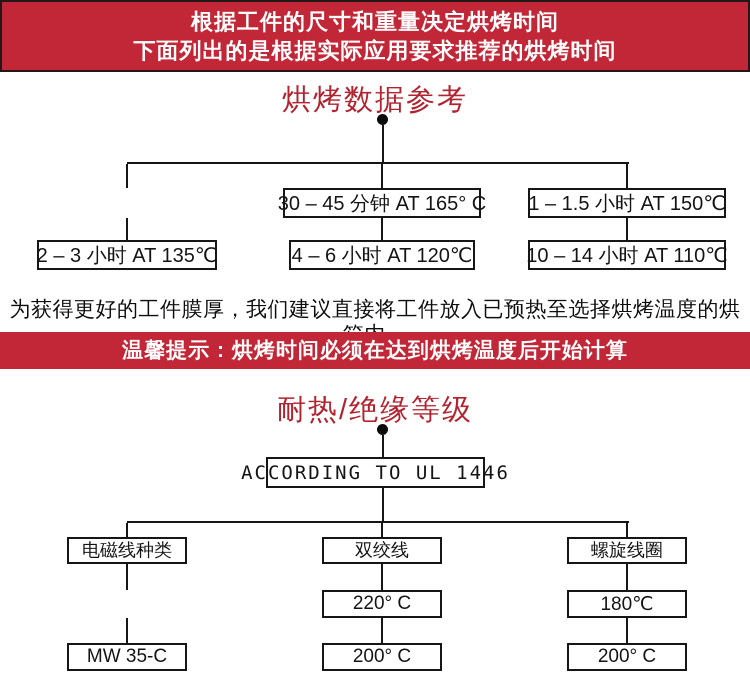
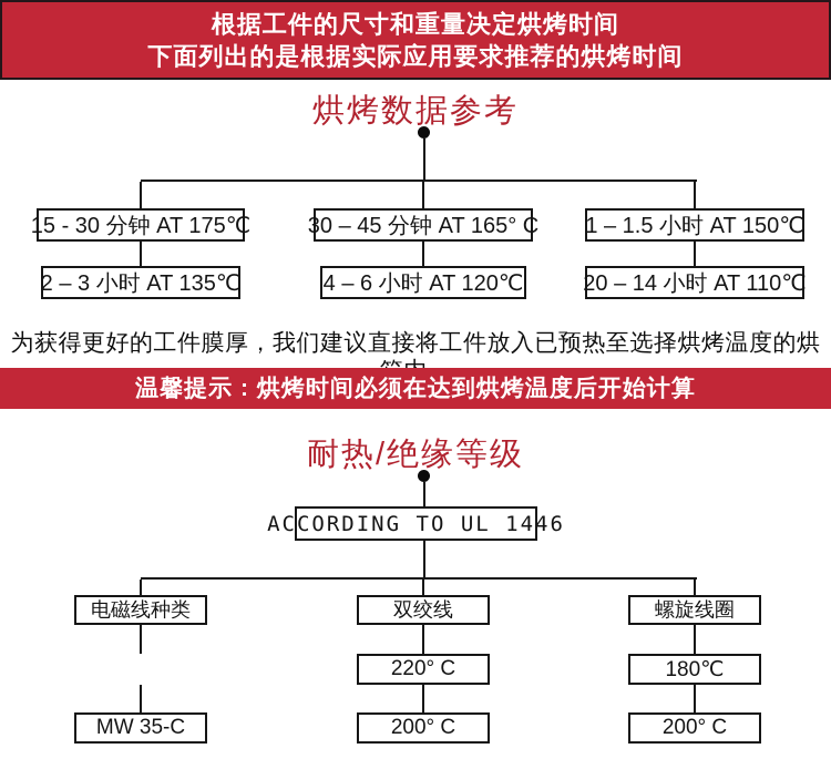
  根据工件的尺寸和重量决定烘烤时间
  下面列出的是根据实际应用要求推荐的烘烤时间
  烘烤数据参考
+ 15 - 30 分钟 AT 175℃
  30 – 45 分钟 AT 165° C
  1 – 1.5 小时 AT 150℃
  2 – 3 小时 AT 135℃
  4 – 6 小时 AT 120℃
- 10 – 14 小时 AT 110℃
+ 20 – 14 小时 AT 110℃
  为获得更好的工件膜厚，我们建议直接将工件放入已预热至选择烘烤温度的烘
  温馨提示 : 烘烤时间必须在达到烘烤温度后开始计算
  耐热/绝缘等级
  ACCORDING TO UL 1446
  电磁线种类
  双绞线
  螺旋线圈
  220° C
  180℃
  MW 35-C
  200° C
  200° C
